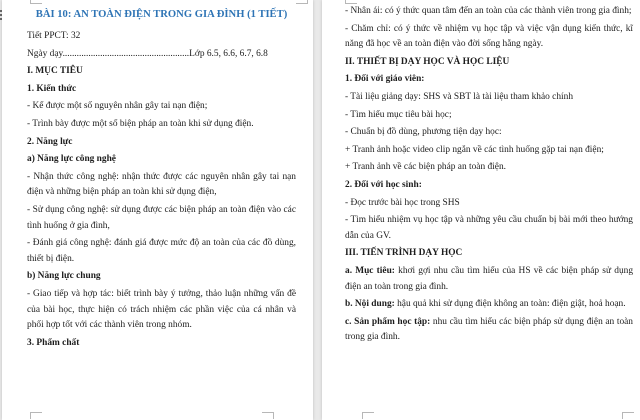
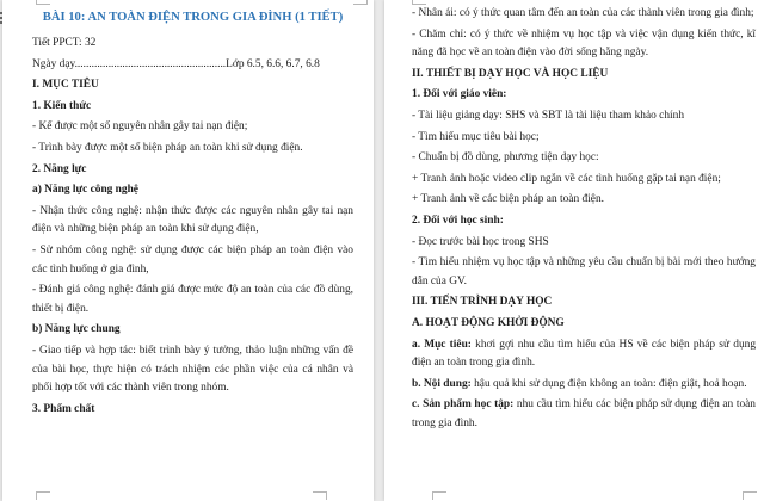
  BÀI 10: AN TOÀN ĐIỆN TRONG GIA ĐÌNH (1 TIẾT)
  Tiết PPCT: 32
  Ngày dạy......................................................Lớp 6.5, 6.6, 6.7, 6.8
  I. MỤC TIÊU
  1. Kiến thức
  - Kể được một số nguyên nhân gây tai nạn điện;
  - Trình bày được một số biện pháp an toàn khi sử dụng điện.
  2. Năng lực
  a) Năng lực công nghệ
  - Nhận thức công nghệ: nhận thức được các nguyên nhân gây tai nạn điện và những biện pháp an toàn khi sử dụng điện,
- - Sử dụng công nghệ: sử dụng được các biện pháp an toàn điện vào các tình huống ở gia đình,
+ - Sử nhóm công nghệ: sử dụng được các biện pháp an toàn điện vào các tình huống ở gia đình,
  - Đánh giá công nghệ: đánh giá được mức độ an toàn của các đồ dùng, thiết bị điện.
  b) Năng lực chung
  - Giao tiếp và hợp tác: biết trình bày ý tưởng, thảo luận những vấn đề của bài học, thực hiện có trách nhiệm các phần việc của cá nhân và phối hợp tốt với các thành viên trong nhóm.
  3. Phẩm chất
  - Nhân ái: có ý thức quan tâm đến an toàn của các thành viên trong gia đình;
  - Chăm chỉ: có ý thức về nhiệm vụ học tập và việc vận dụng kiến thức, kĩ năng đã học về an toàn điện vào đời sống hằng ngày.
  II. THIẾT BỊ DẠY HỌC VÀ HỌC LIỆU
  1. Đối với giáo viên:
  - Tài liệu giảng dạy: SHS và SBT là tài liệu tham khảo chính
  - Tìm hiểu mục tiêu bài học;
  - Chuẩn bị đồ dùng, phương tiện dạy học:
  + Tranh ảnh hoặc video clip ngắn về các tình huống gặp tai nạn điện;
  + Tranh ảnh về các biện pháp an toàn điện.
  2. Đối với học sinh:
  - Đọc trước bài học trong SHS
  - Tìm hiểu nhiệm vụ học tập và những yêu cầu chuẩn bị bài mới theo hướng dẫn của GV.
  III. TIẾN TRÌNH DẠY HỌC
+ A. HOẠT ĐỘNG KHỞI ĐỘNG
  a. Mục tiêu: khơi gợi nhu cầu tìm hiểu của HS về các biện pháp sử dụng điện an toàn trong gia đình.
  b. Nội dung: hậu quả khi sử dụng điện không an toàn: điện giật, hoả hoạn.
  c. Sản phẩm học tập: nhu cầu tìm hiểu các biện pháp sử dụng điện an toàn trong gia đình.
